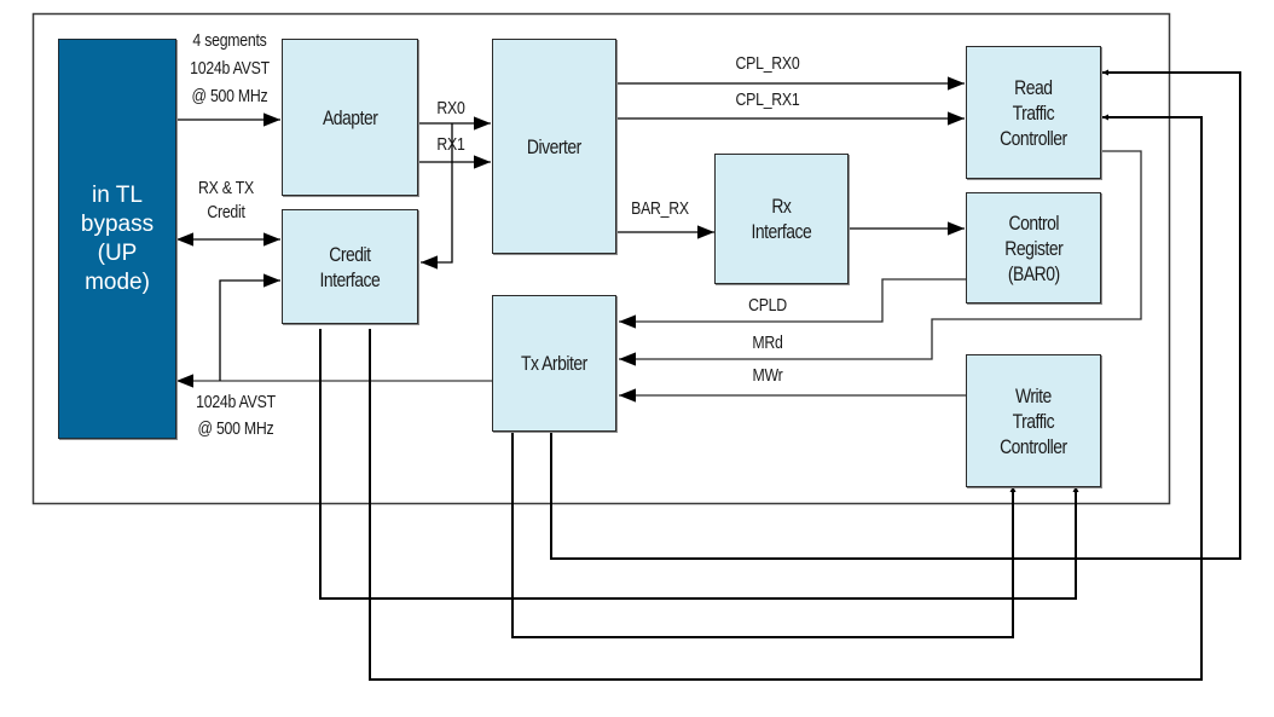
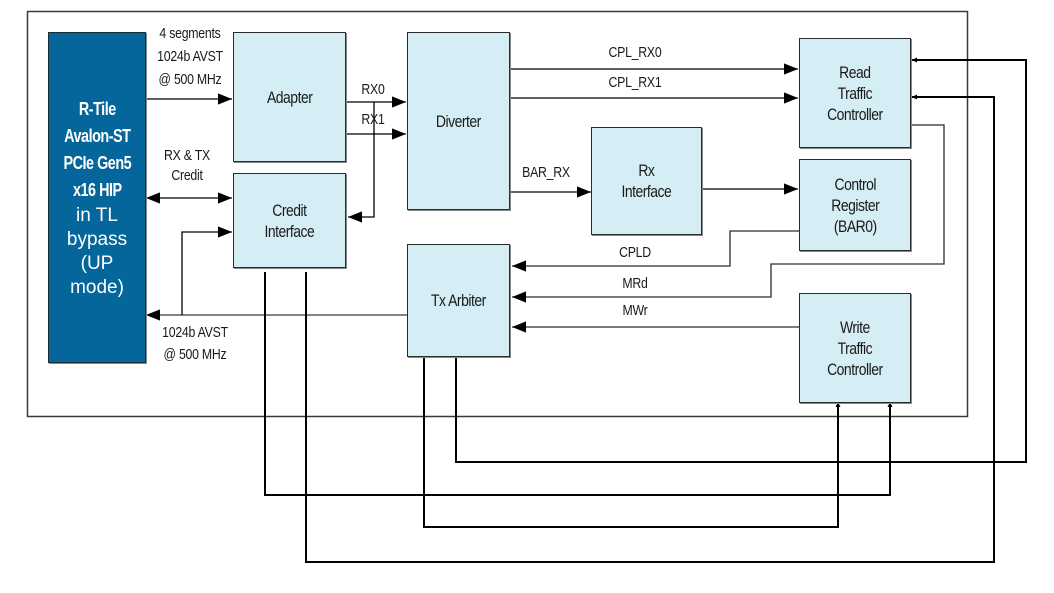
+ R-Tile
+ Avalon-ST
+ PCIe Gen5
+ x16 HIP
  in TL
  bypass
  (UP
  mode)
  Adapter
  Credit
  Interface
  Diverter
  Rx
  Interface
  Tx Arbiter
  Read
  Traffic
  Controller
  Control
  Register
  (BAR0)
  Write
  Traffic
  Controller
  4 segments
  1024b AVST
  @ 500 MHz
  RX & TX
  Credit
  1024b AVST
  @ 500 MHz
  RX0
  RX1
  CPL_RX0
  CPL_RX1
  BAR_RX
  CPLD
  MRd
  MWr
